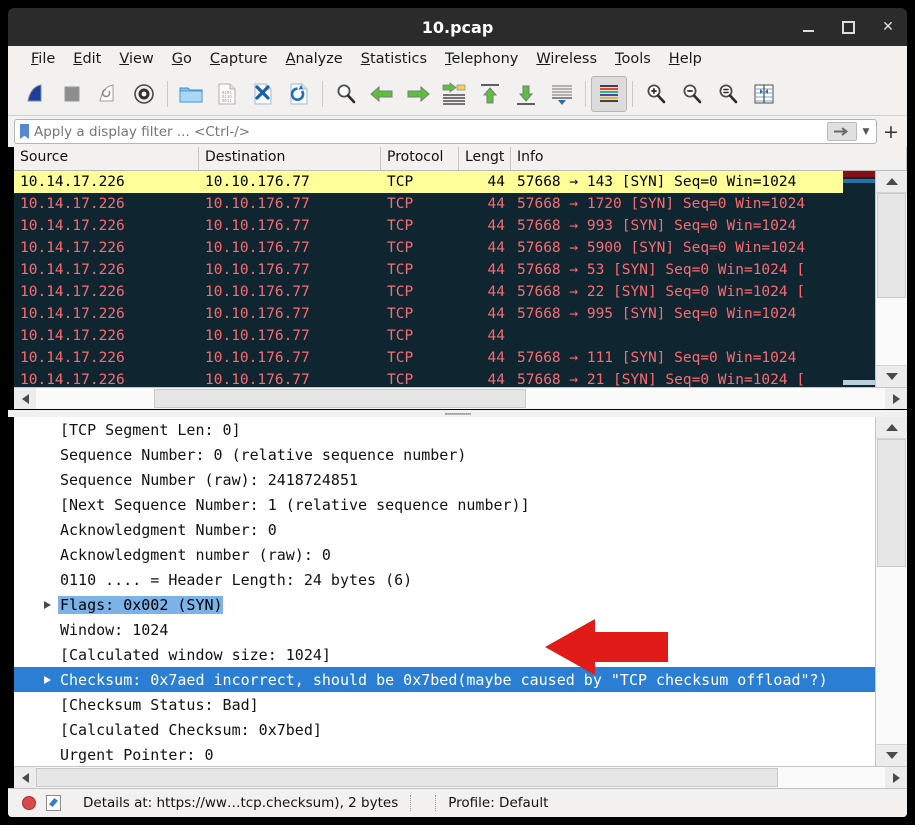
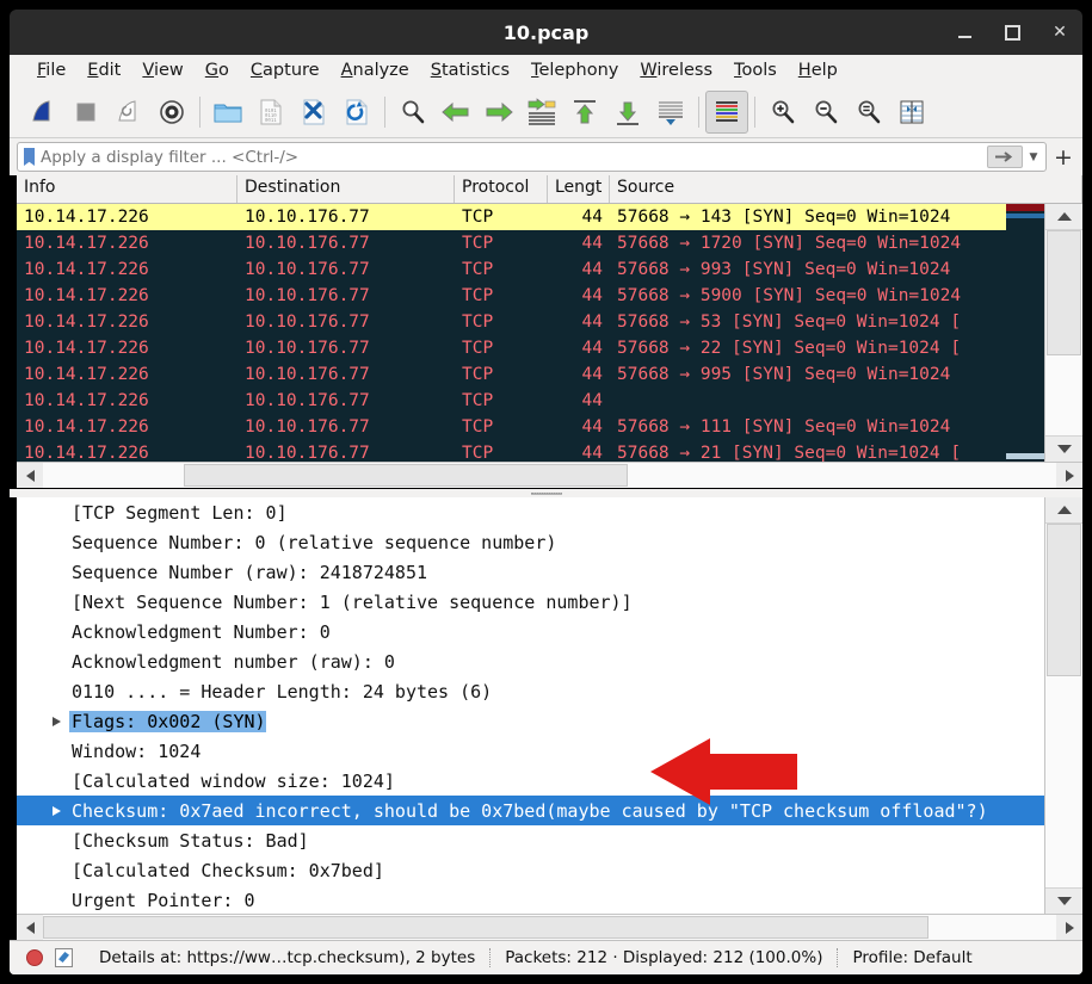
  10.pcap
  ✕
  File
  Edit
  View
  Go
  Capture
  Analyze
  Statistics
  Telephony
  Wireless
  Tools
  Help
  Apply a display filter ... <Ctrl-/>
  ▼
  +
- Source
+ Info
  Destination
  Protocol
  Lengt
- Info
+ Source
  10.14.17.226
  10.10.176.77
  TCP
  44
  57668 → 143 [SYN] Seq=0 Win=1024
  10.14.17.226
  10.10.176.77
  TCP
  44
  57668 → 1720 [SYN] Seq=0 Win=1024
  10.14.17.226
  10.10.176.77
  TCP
  44
  57668 → 993 [SYN] Seq=0 Win=1024
  10.14.17.226
  10.10.176.77
  TCP
  44
  57668 → 5900 [SYN] Seq=0 Win=1024
  10.14.17.226
  10.10.176.77
  TCP
  44
  57668 → 53 [SYN] Seq=0 Win=1024 [
  10.14.17.226
  10.10.176.77
  TCP
  44
  57668 → 22 [SYN] Seq=0 Win=1024 [
  10.14.17.226
  10.10.176.77
  TCP
  44
  57668 → 995 [SYN] Seq=0 Win=1024
  10.14.17.226
  10.10.176.77
  TCP
  44
  10.14.17.226
  10.10.176.77
  TCP
  44
  57668 → 111 [SYN] Seq=0 Win=1024
  10.14.17.226
  10.10.176.77
  TCP
  44
  57668 → 21 [SYN] Seq=0 Win=1024 [
  [TCP Segment Len: 0]
  Sequence Number: 0 (relative sequence number)
  Sequence Number (raw): 2418724851
  [Next Sequence Number: 1 (relative sequence number)]
  Acknowledgment Number: 0
  Acknowledgment number (raw): 0
  0110 .... = Header Length: 24 bytes (6)
  Flags: 0x002 (SYN)
  Window: 1024
  [Calculated window size: 1024]
  Checksum: 0x7aed incorrect, should be 0x7bed(maybe caused by "TCP checksum offload"?)
  [Checksum Status: Bad]
  [Calculated Checksum: 0x7bed]
  Urgent Pointer: 0
  Details at: https://ww…tcp.checksum), 2 bytes
+ Packets: 212 · Displayed: 212 (100.0%)
  Profile: Default
